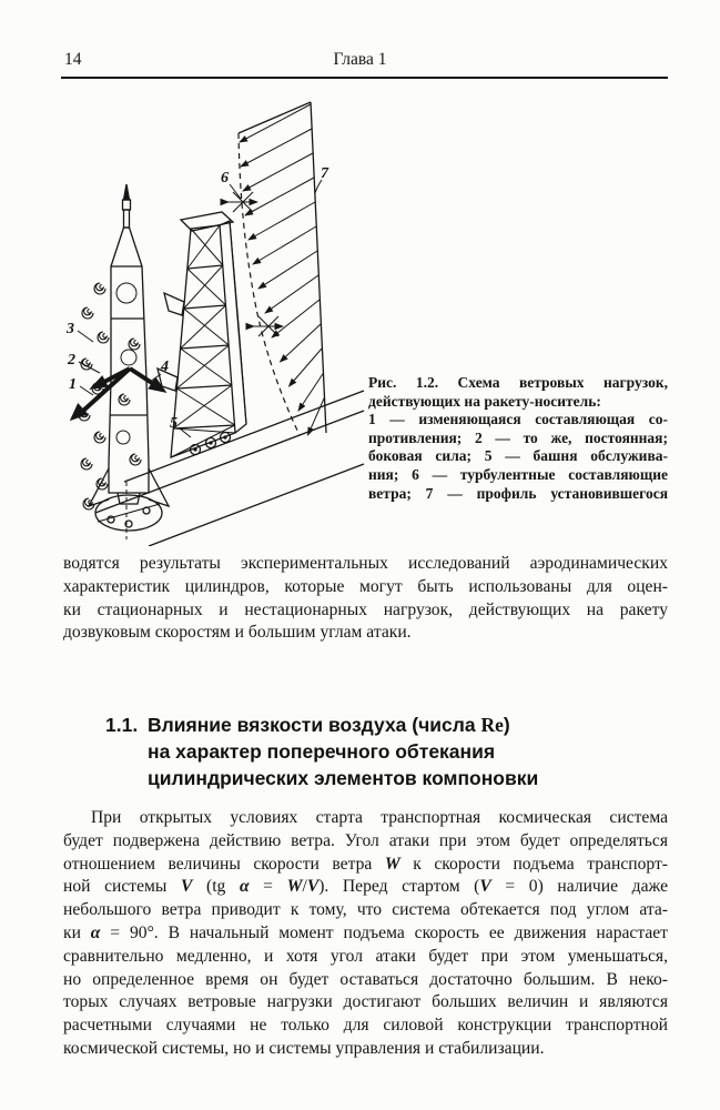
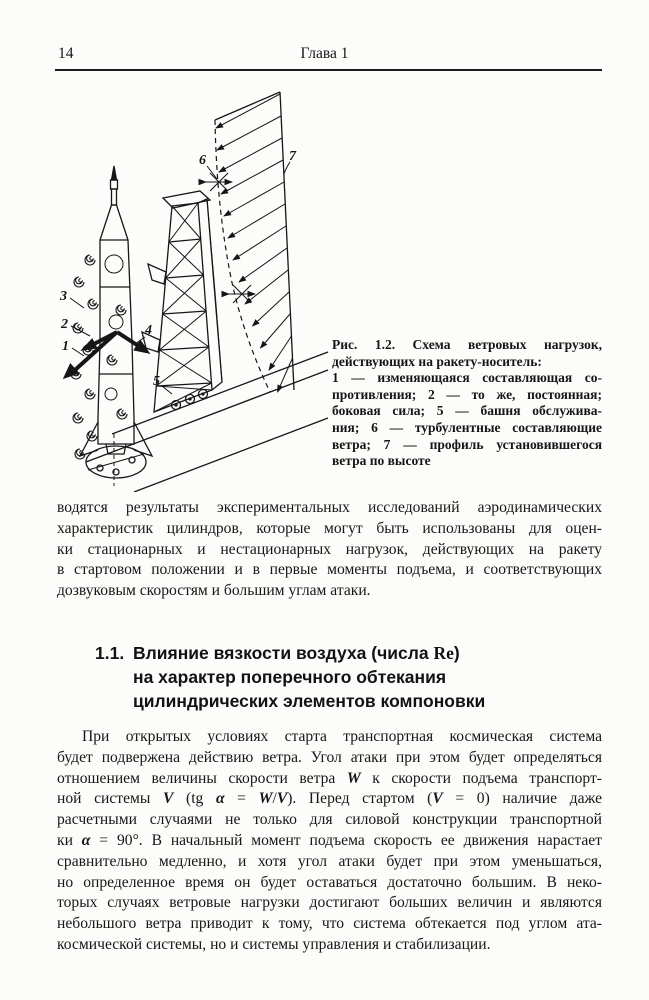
  14
  Глава 1
  1
  2
  3
  4
  5
  6
  7
  Рис. 1.2. Схема ветровых нагрузок,
  действующих на ракету-носитель:
  1 — изменяющаяся составляющая со-
  противления; 2 — то же, постоянная;
  боковая сила; 5 — башня обслужива-
  ния; 6 — турбулентные составляющие
  ветра; 7 — профиль установившегося
+ ветра по высоте
  водятся результаты экспериментальных исследований аэродинамических
  характеристик цилиндров, которые могут быть использованы для оцен-
  ки стационарных и нестационарных нагрузок, действующих на ракету
+ в стартовом положении и в первые моменты подъема, и соответствующих
  дозвуковым скоростям и большим углам атаки.
  1.1.
  Влияние вязкости воздуха (числа Re)
  на характер поперечного обтекания
  цилиндрических элементов компоновки
  При открытых условиях старта транспортная космическая система
  будет подвержена действию ветра. Угол атаки при этом будет определяться
  отношением величины скорости ветра W к скорости подъема транспорт-
  ной системы V (tg α = W/V). Перед стартом (V = 0) наличие даже
- небольшого ветра приводит к тому, что система обтекается под углом ата-
+ расчетными случаями не только для силовой конструкции транспортной
  ки α = 90°. В начальный момент подъема скорость ее движения нарастает
  сравнительно медленно, и хотя угол атаки будет при этом уменьшаться,
  но определенное время он будет оставаться достаточно большим. В неко-
  торых случаях ветровые нагрузки достигают больших величин и являются
- расчетными случаями не только для силовой конструкции транспортной
+ небольшого ветра приводит к тому, что система обтекается под углом ата-
  космической системы, но и системы управления и стабилизации.
